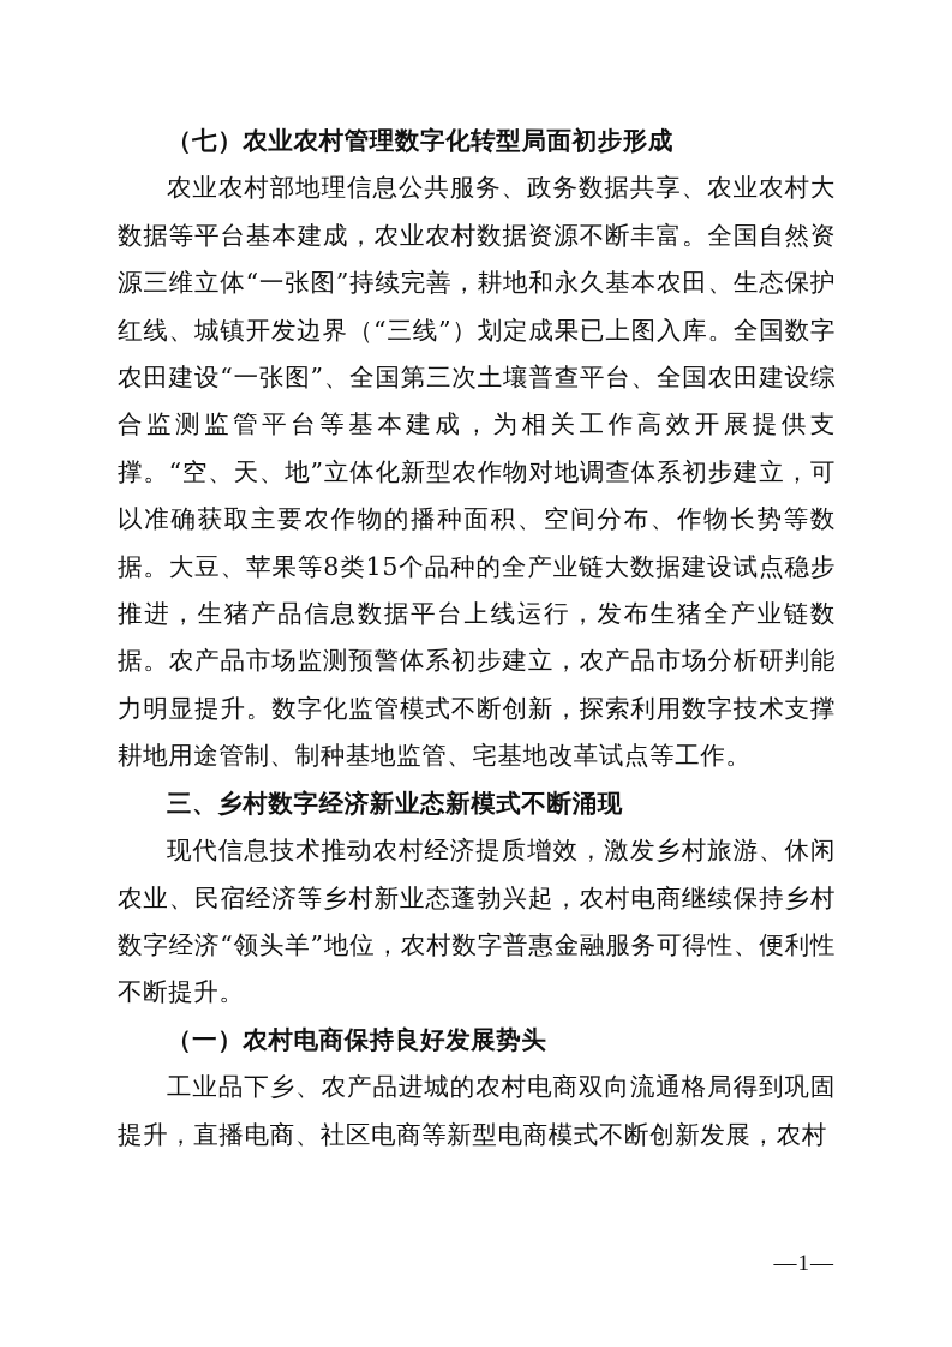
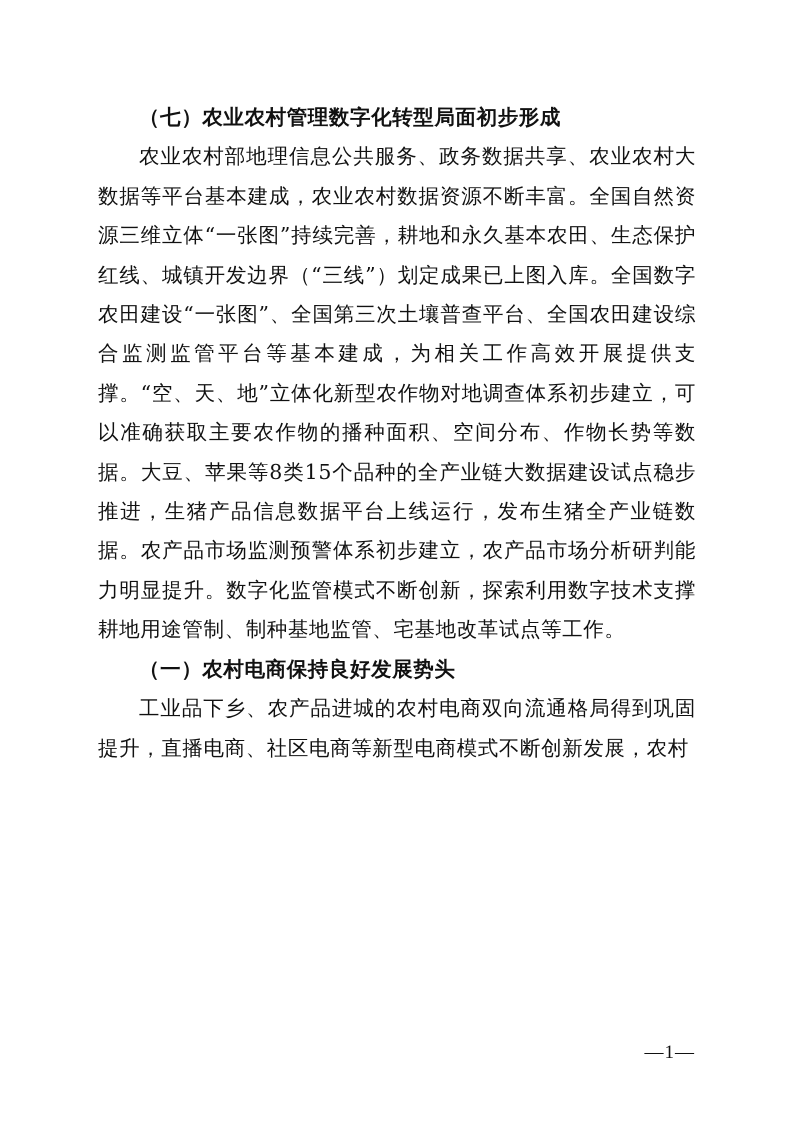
  （七）农业农村管理数字化转型局面初步形成
  农业农村部地理信息公共服务、政务数据共享、农业农村大数据等平台基本建成，农业农村数据资源不断丰富。全国自然资源三维立体“一张图”持续完善，耕地和永久基本农田、生态保护红线、城镇开发边界（“三线”）划定成果已上图入库。全国数字农田建设“一张图”、全国第三次土壤普查平台、全国农田建设综合监测监管平台等基本建成，为相关工作高效开展提供支撑。“空、天、地”立体化新型农作物对地调查体系初步建立，可以准确获取主要农作物的播种面积、空间分布、作物长势等数据。大豆、苹果等8类15个品种的全产业链大数据建设试点稳步推进，生猪产品信息数据平台上线运行，发布生猪全产业链数据。农产品市场监测预警体系初步建立，农产品市场分析研判能力明显提升。数字化监管模式不断创新，探索利用数字技术支撑耕地用途管制、制种基地监管、宅基地改革试点等工作。
- 三、乡村数字经济新业态新模式不断涌现
- 现代信息技术推动农村经济提质增效，激发乡村旅游、休闲农业、民宿经济等乡村新业态蓬勃兴起，农村电商继续保持乡村数字经济“领头羊”地位，农村数字普惠金融服务可得性、便利性不断提升。
  （一）农村电商保持良好发展势头
  工业品下乡、农产品进城的农村电商双向流通格局得到巩固提升，直播电商、社区电商等新型电商模式不断创新发展，农村
  —1—
